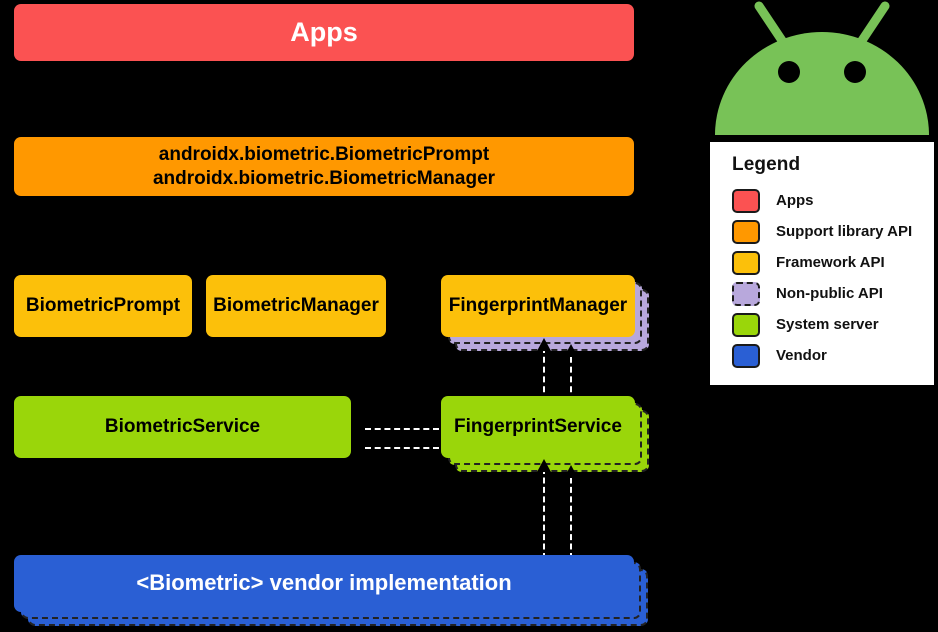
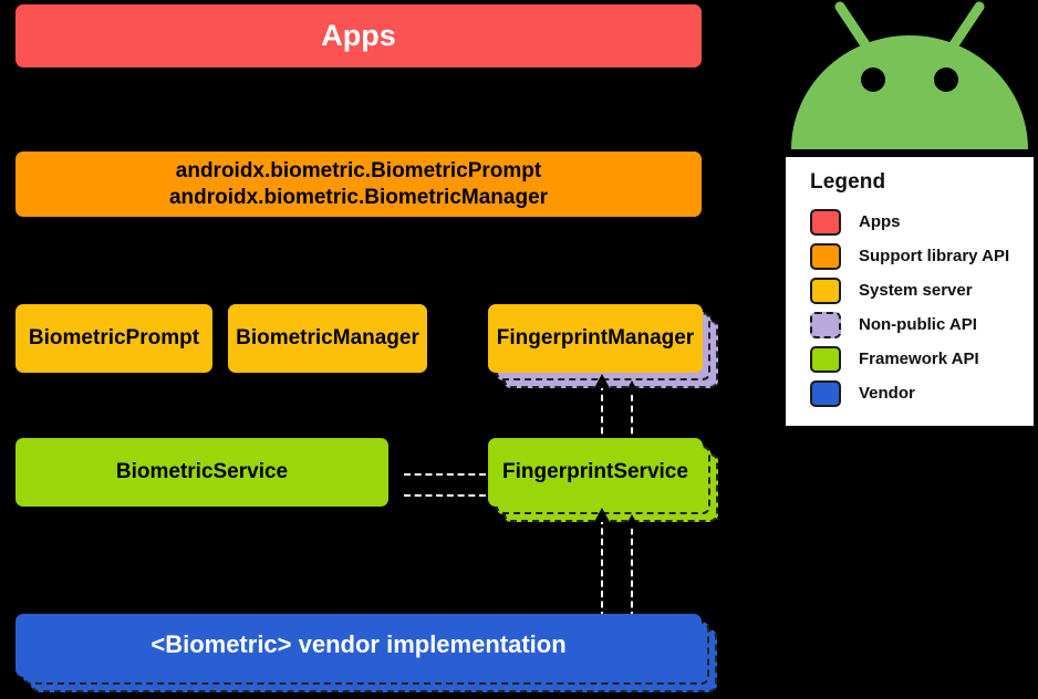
  Legend
  Apps
  Support library API
- Framework API
+ System server
  Non-public API
- System server
+ Framework API
  Vendor
  Apps
  androidx.biometric.BiometricPrompt
  androidx.biometric.BiometricManager
  BiometricPrompt
  BiometricManager
  FingerprintManager
  BiometricService
  FingerprintService
  <Biometric> vendor implementation
